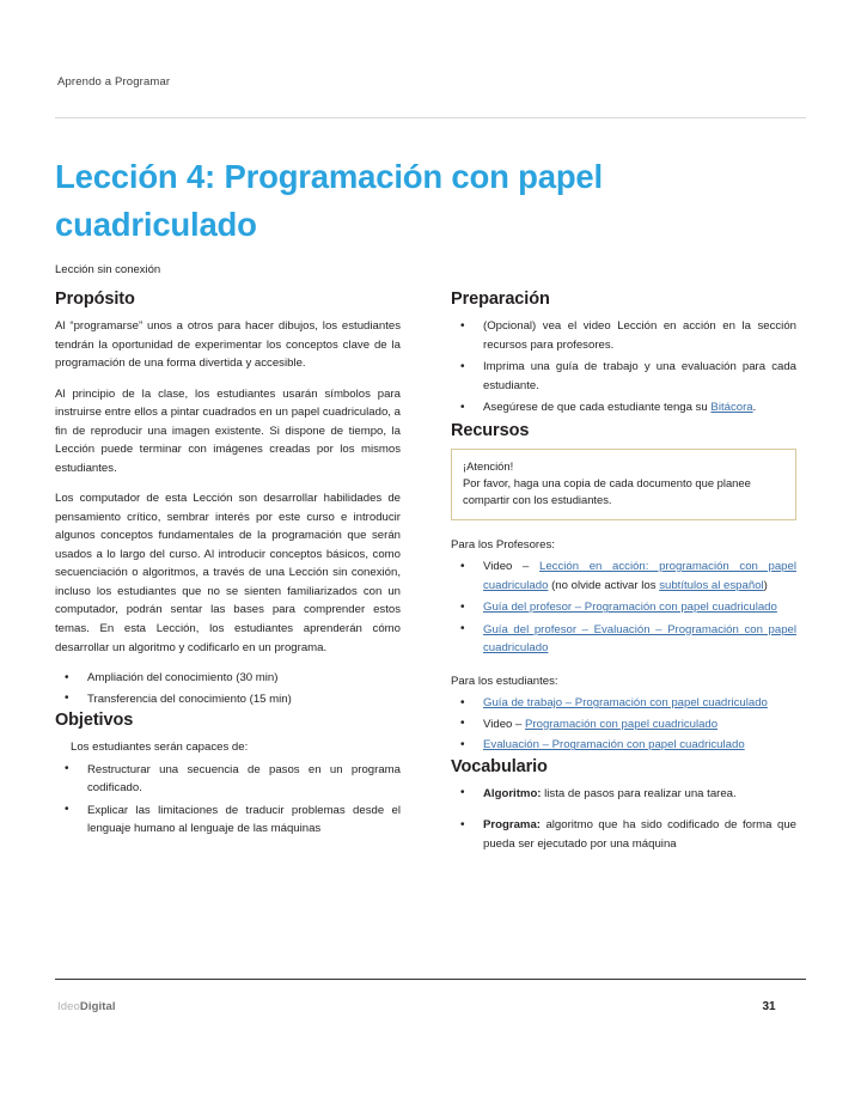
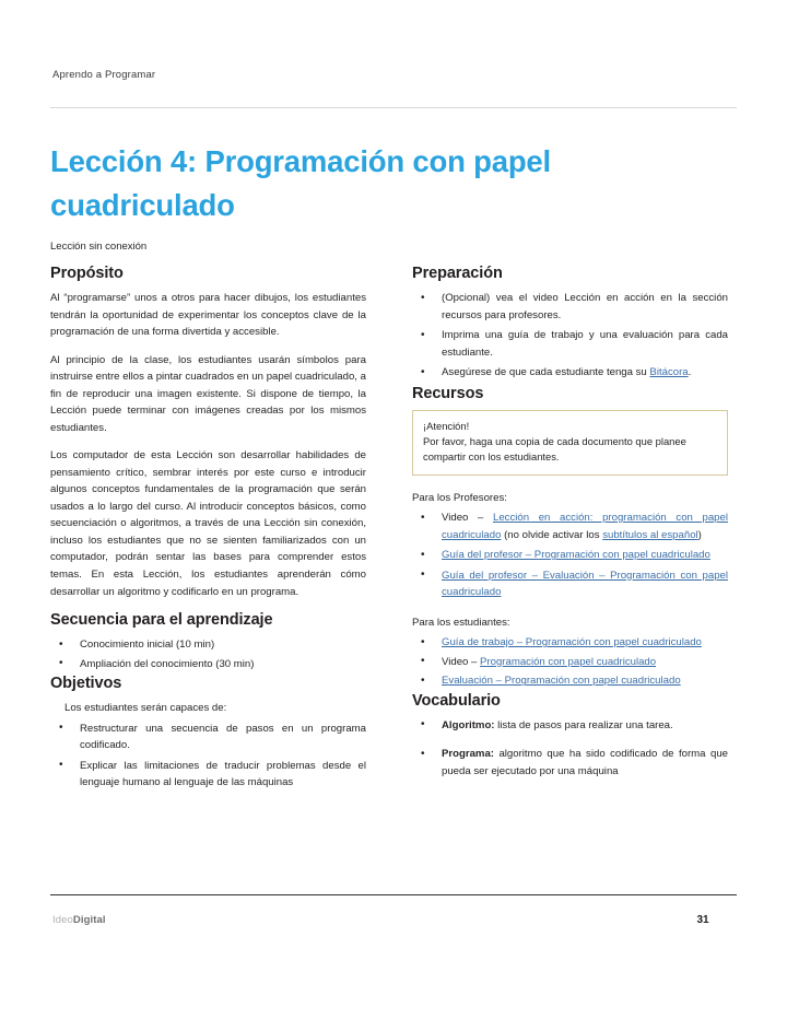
  Aprendo a Programar
  Lección 4: Programación con papel cuadriculado
  Lección sin conexión
  Propósito
  Al “programarse” unos a otros para hacer dibujos, los estudiantes tendrán la oportunidad de experimentar los conceptos clave de la programación de una forma divertida y accesible.
  Al principio de la clase, los estudiantes usarán símbolos para instruirse entre ellos a pintar cuadrados en un papel cuadriculado, a fin de reproducir una imagen existente. Si dispone de tiempo, la Lección puede terminar con imágenes creadas por los mismos estudiantes.
  Los computador de esta Lección son desarrollar habilidades de pensamiento crítico, sembrar interés por este curso e introducir algunos conceptos fundamentales de la programación que serán usados a lo largo del curso. Al introducir conceptos básicos, como secuenciación o algoritmos, a través de una Lección sin conexión, incluso los estudiantes que no se sienten familiarizados con un computador, podrán sentar las bases para comprender estos temas. En esta Lección, los estudiantes aprenderán cómo desarrollar un algoritmo y codificarlo en un programa.
+ Secuencia para el aprendizaje
+ Conocimiento inicial (10 min)
  Ampliación del conocimiento (30 min)
- Transferencia del conocimiento (15 min)
  Objetivos
  Los estudiantes serán capaces de:
  Restructurar una secuencia de pasos en un programa codificado.
  Explicar las limitaciones de traducir problemas desde el lenguaje humano al lenguaje de las máquinas
  Preparación
  (Opcional) vea el video Lección en acción en la sección recursos para profesores.
  Imprima una guía de trabajo y una evaluación para cada estudiante.
  Asegúrese de que cada estudiante tenga su Bitácora.
  Recursos
  ¡Atención!
  Por favor, haga una copia de cada documento que planee compartir con los estudiantes.
  Para los Profesores:
  Video – Lección en acción: programación con papel cuadriculado (no olvide activar los subtítulos al español)
  Guía del profesor – Programación con papel cuadriculado
  Guía del profesor – Evaluación – Programación con papel cuadriculado
  Para los estudiantes:
  Guía de trabajo – Programación con papel cuadriculado
  Video – Programación con papel cuadriculado
  Evaluación – Programación con papel cuadriculado
  Vocabulario
  Algoritmo: lista de pasos para realizar una tarea.
  Programa: algoritmo que ha sido codificado de forma que pueda ser ejecutado por una máquina
  IdeoDigital
  31
